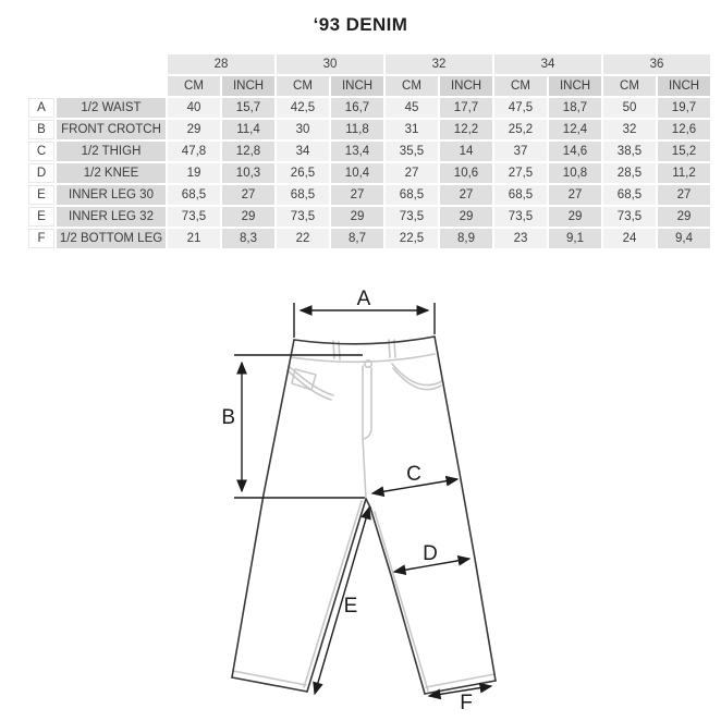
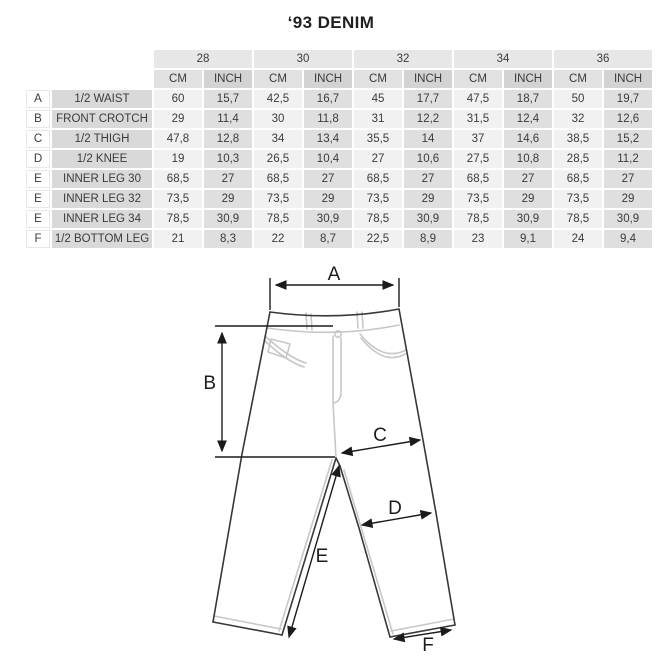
  ‘93 DENIM
  	28	30	32	34	36
  	CM	INCH	CM	INCH	CM	INCH	CM	INCH	CM	INCH
- A	1/2 WAIST	40	15,7	42,5	16,7	45	17,7	47,5	18,7	50	19,7
+ A	1/2 WAIST	60	15,7	42,5	16,7	45	17,7	47,5	18,7	50	19,7
- B	FRONT CROTCH	29	11,4	30	11,8	31	12,2	25,2	12,4	32	12,6
+ B	FRONT CROTCH	29	11,4	30	11,8	31	12,2	31,5	12,4	32	12,6
  C	1/2 THIGH	47,8	12,8	34	13,4	35,5	14	37	14,6	38,5	15,2
  D	1/2 KNEE	19	10,3	26,5	10,4	27	10,6	27,5	10,8	28,5	11,2
  E	INNER LEG 30	68,5	27	68,5	27	68,5	27	68,5	27	68,5	27
  E	INNER LEG 32	73,5	29	73,5	29	73,5	29	73,5	29	73,5	29
+ E	INNER LEG 34	78,5	30,9	78,5	30,9	78,5	30,9	78,5	30,9	78,5	30,9
  F	1/2 BOTTOM LEG	21	8,3	22	8,7	22,5	8,9	23	9,1	24	9,4
  A
  B
  C
  D
  E
  F
